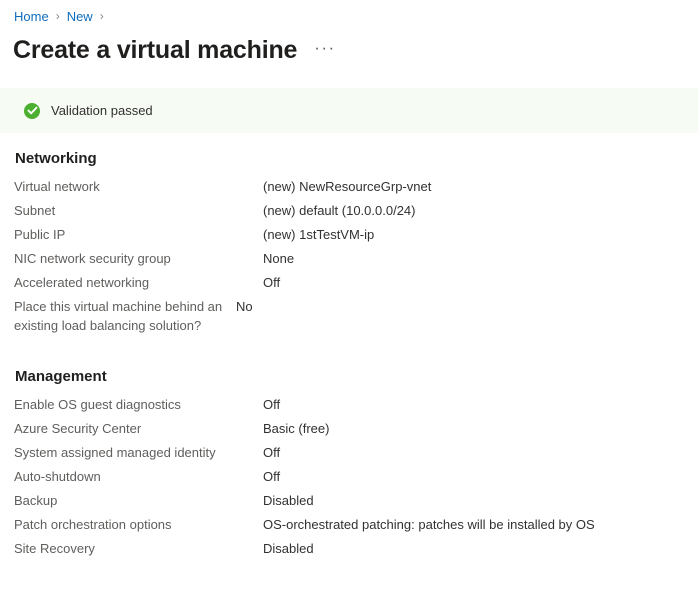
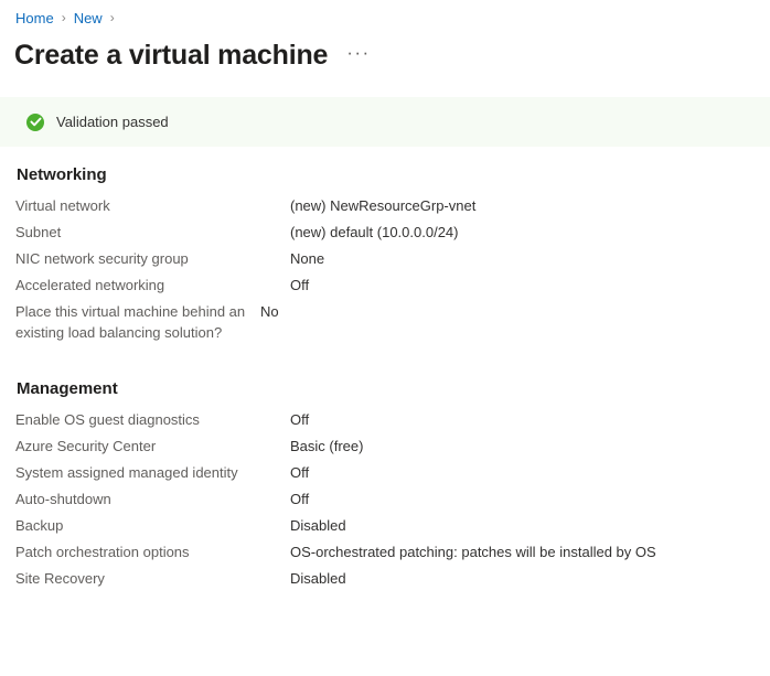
  Home
  ›
  New
  ›
  Create a virtual machine
  ···
  Validation passed
  Networking
  Virtual network
  (new) NewResourceGrp-vnet
  Subnet
  (new) default (10.0.0.0/24)
- Public IP
- (new) 1stTestVM-ip
  NIC network security group
  None
  Accelerated networking
  Off
  Place this virtual machine behind an existing load balancing solution?
  No
  Management
  Enable OS guest diagnostics
  Off
  Azure Security Center
  Basic (free)
  System assigned managed identity
  Off
  Auto-shutdown
  Off
  Backup
  Disabled
  Patch orchestration options
  OS-orchestrated patching: patches will be installed by OS
  Site Recovery
  Disabled
